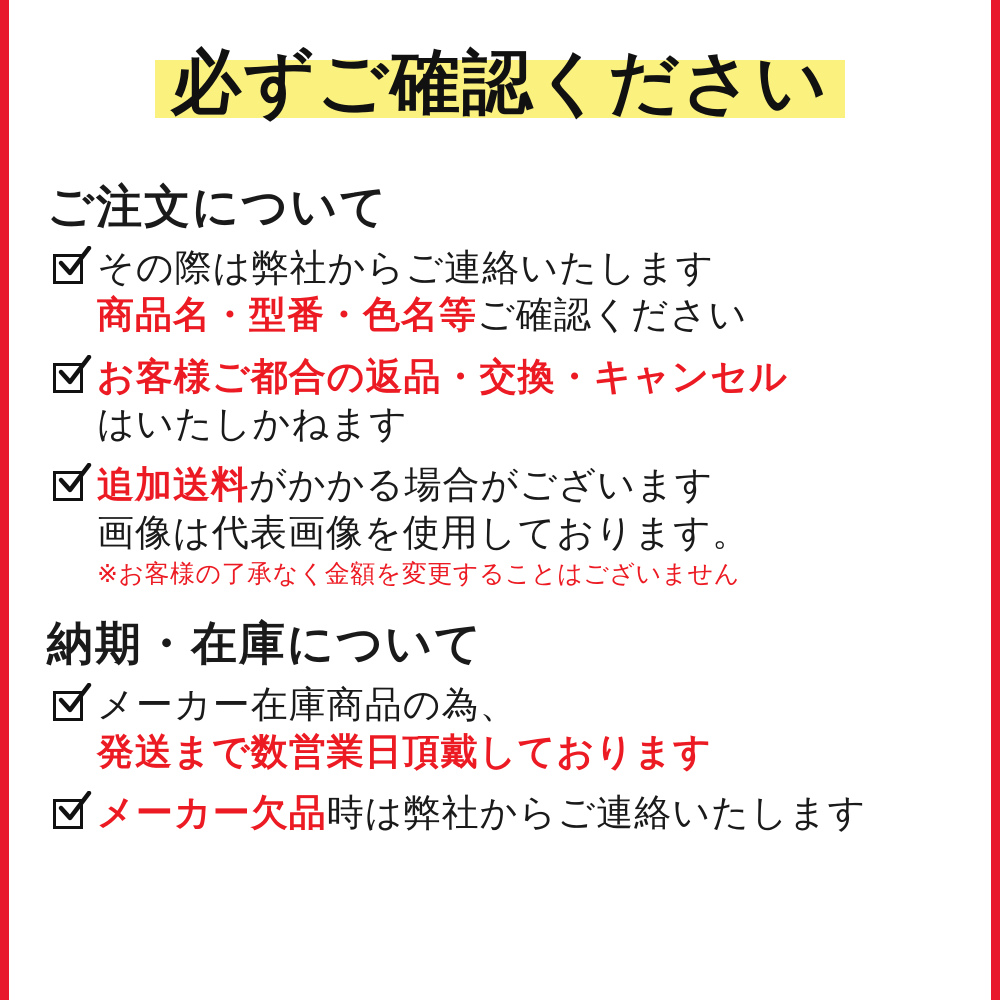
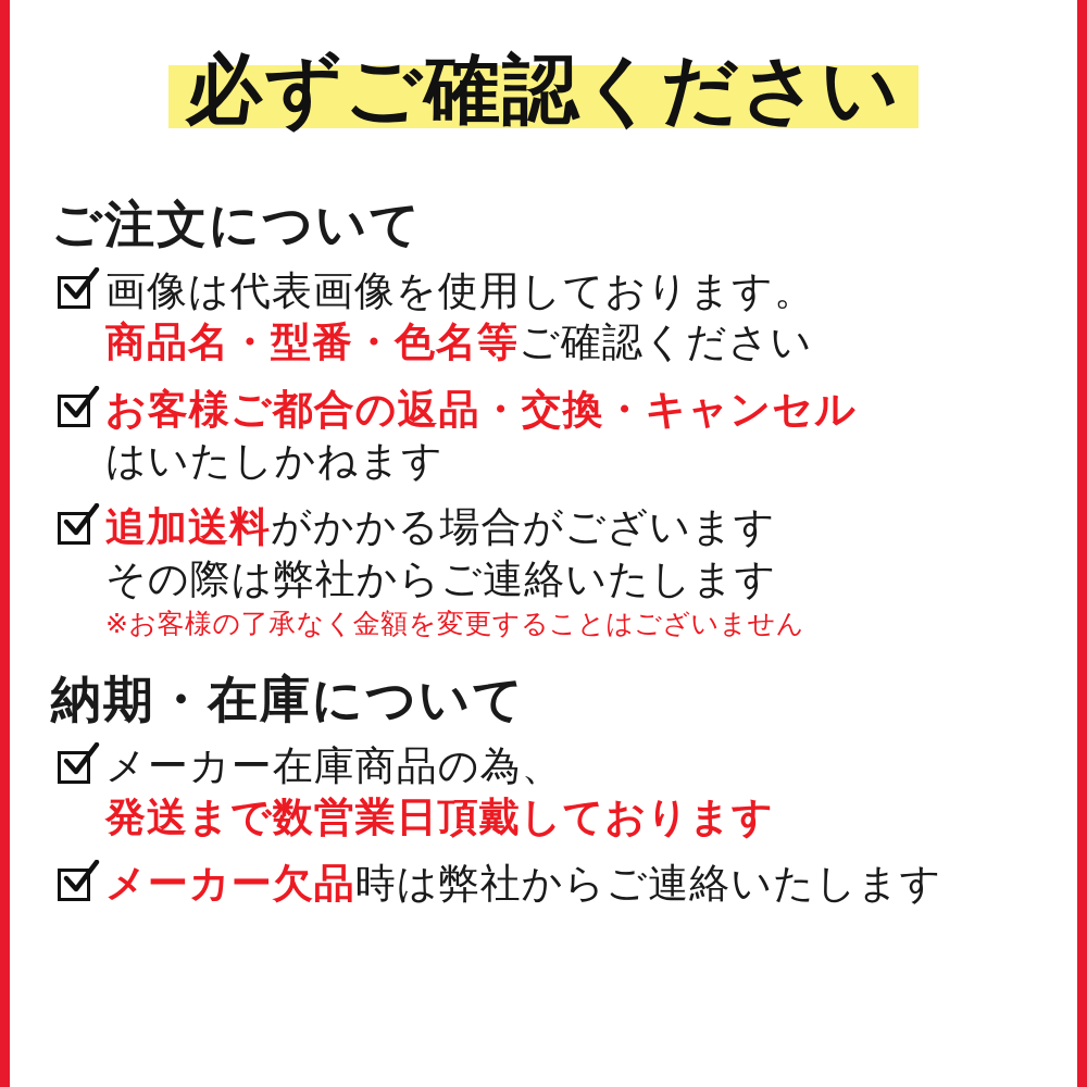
  必ずご確認ください
  ご注文について
- その際は弊社からご連絡いたします
+ 画像は代表画像を使用しております。
  商品名・型番・色名等ご確認ください
  お客様ご都合の返品・交換・キャンセル
  はいたしかねます
  追加送料がかかる場合がございます
- 画像は代表画像を使用しております。
+ その際は弊社からご連絡いたします
  ※お客様の了承なく金額を変更することはございません
  納期・在庫について
  メーカー在庫商品の為、
  発送まで数営業日頂戴しております
  メーカー欠品時は弊社からご連絡いたします
